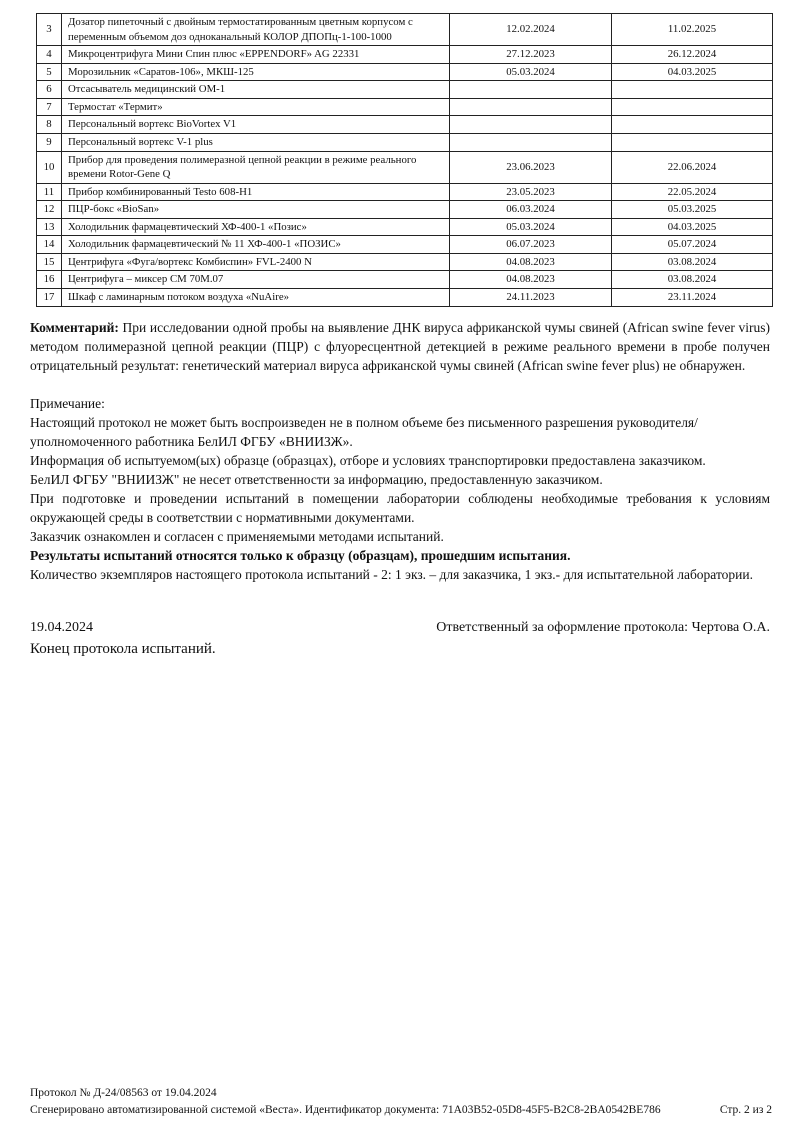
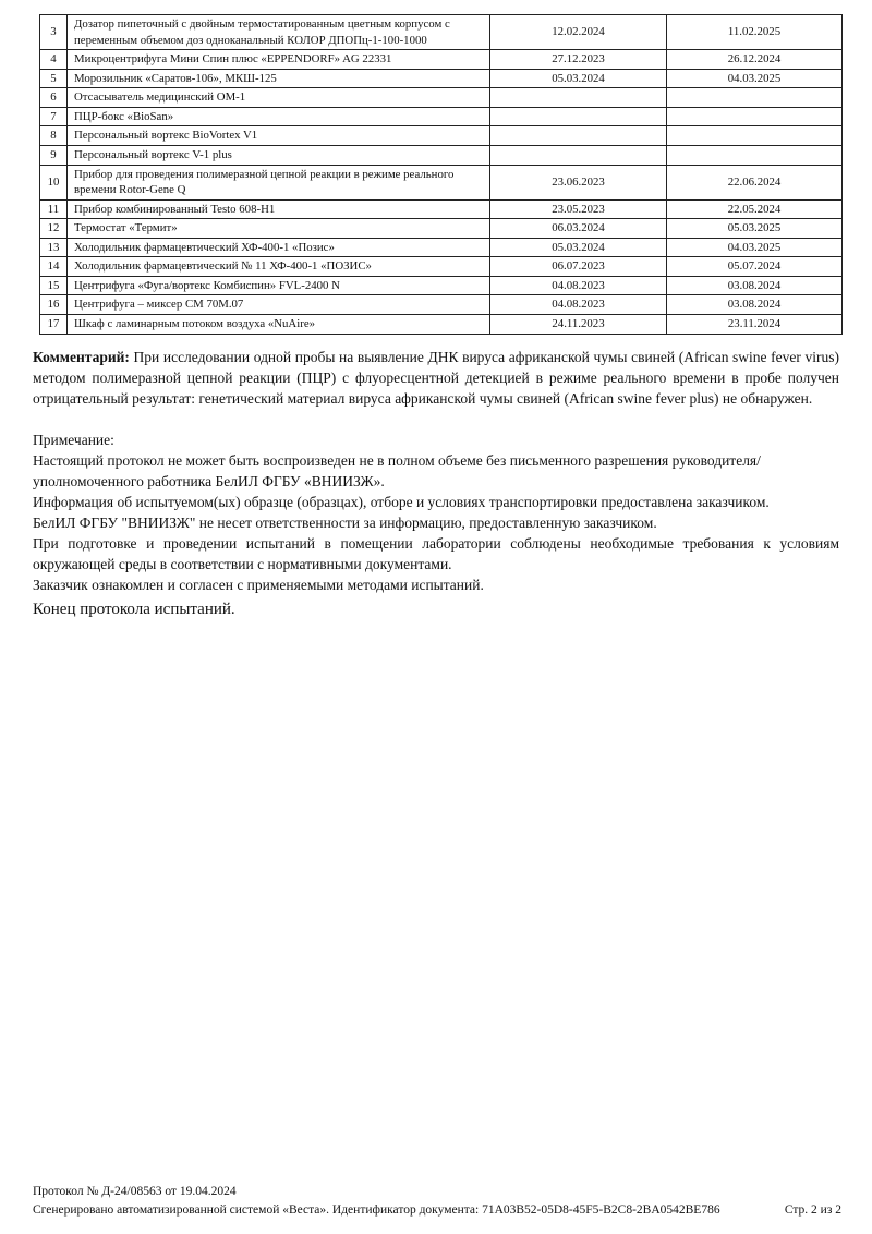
  3	Дозатор пипеточный с двойным термостатированным цветным корпусом с переменным объемом доз одноканальный КОЛОР ДПОПц-1-100-1000	12.02.2024	11.02.2025
  4	Микроцентрифуга Мини Спин плюс «EPPENDORF» AG 22331	27.12.2023	26.12.2024
  5	Морозильник «Саратов-106», МКШ-125	05.03.2024	04.03.2025
  6	Отсасыватель медицинский ОМ-1
- 7	Термостат «Термит»
+ 7	ПЦР-бокс «BioSan»
  8	Персональный вортекс BioVortex V1
  9	Персональный вортекс V-1 plus
  10	Прибор для проведения полимеразной цепной реакции в режиме реального времени Rotor-Gene Q	23.06.2023	22.06.2024
  11	Прибор комбинированный Testo 608-H1	23.05.2023	22.05.2024
- 12	ПЦР-бокс «BioSan»	06.03.2024	05.03.2025
+ 12	Термостат «Термит»	06.03.2024	05.03.2025
  13	Холодильник фармацевтический ХФ-400-1 «Позис»	05.03.2024	04.03.2025
  14	Холодильник фармацевтический № 11 ХФ-400-1 «ПОЗИС»	06.07.2023	05.07.2024
  15	Центрифуга «Фуга/вортекс Комбиспин» FVL-2400 N	04.08.2023	03.08.2024
  16	Центрифуга – миксер СМ 70М.07	04.08.2023	03.08.2024
  17	Шкаф с ламинарным потоком воздуха «NuAire»	24.11.2023	23.11.2024
  Комментарий: При исследовании одной пробы на выявление ДНК вируса африканской чумы свиней (African swine fever virus) методом полимеразной цепной реакции (ПЦР) с флуоресцентной детекцией в режиме реального времени в пробе получен отрицательный результат: генетический материал вируса африканской чумы свиней (African swine fever plus) не обнаружен.
  Примечание:
  Настоящий протокол не может быть воспроизведен не в полном объеме без письменного разрешения руководителя/уполномоченного работника БелИЛ ФГБУ «ВНИИЗЖ».
  Информация об испытуемом(ых) образце (образцах), отборе и условиях транспортировки предоставлена заказчиком.
  БелИЛ ФГБУ "ВНИИЗЖ" не несет ответственности за информацию, предоставленную заказчиком.
  При подготовке и проведении испытаний в помещении лаборатории соблюдены необходимые требования к условиям окружающей среды в соответствии с нормативными документами.
  Заказчик ознакомлен и согласен с применяемыми методами испытаний.
- Результаты испытаний относятся только к образцу (образцам), прошедшим испытания.
- Количество экземпляров настоящего протокола испытаний - 2: 1 экз. – для заказчика, 1 экз.- для испытательной лаборатории.
- 19.04.2024
- Ответственный за оформление протокола: Чертова О.А.
  Конец протокола испытаний.
  Протокол № Д-24/08563 от 19.04.2024
  Сгенерировано автоматизированной системой «Веста». Идентификатор документа: 71A03B52-05D8-45F5-B2C8-2BA0542BE786
  Стр. 2 из 2
